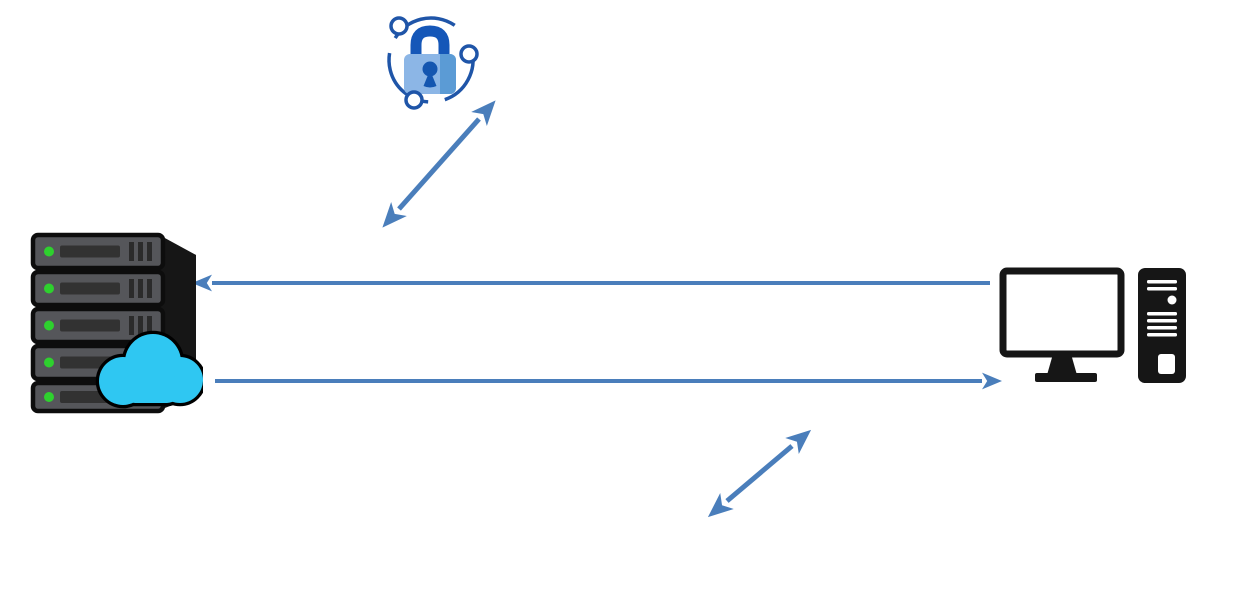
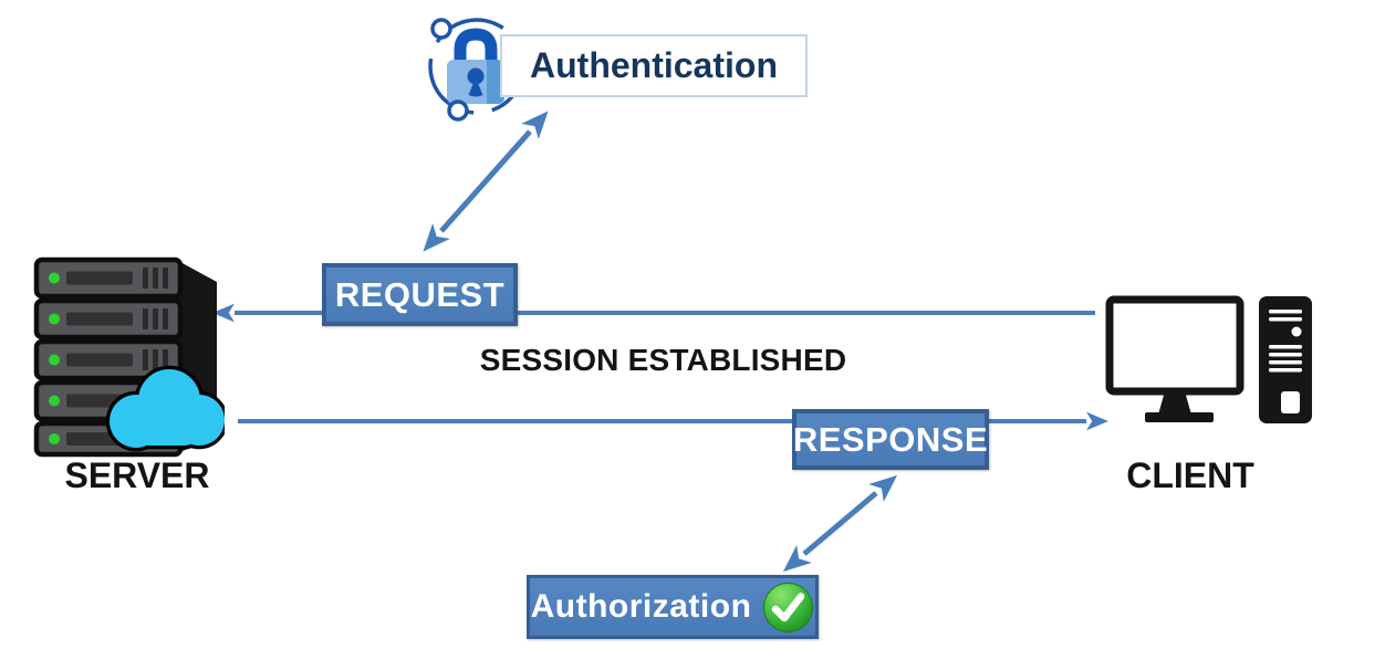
+ Authentication
+ REQUEST
+ SESSION ESTABLISHED
+ RESPONSE
+ Authorization
+ SERVER
+ CLIENT
